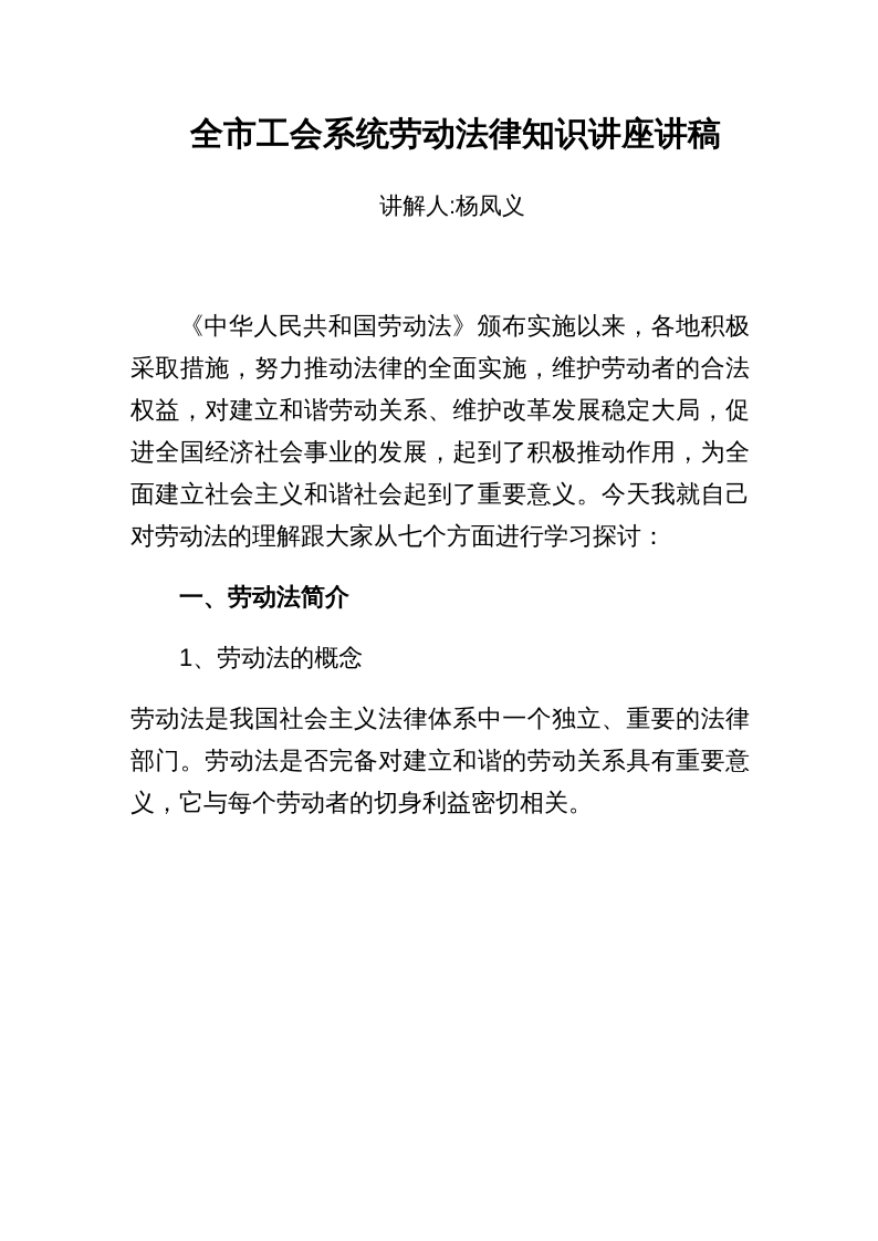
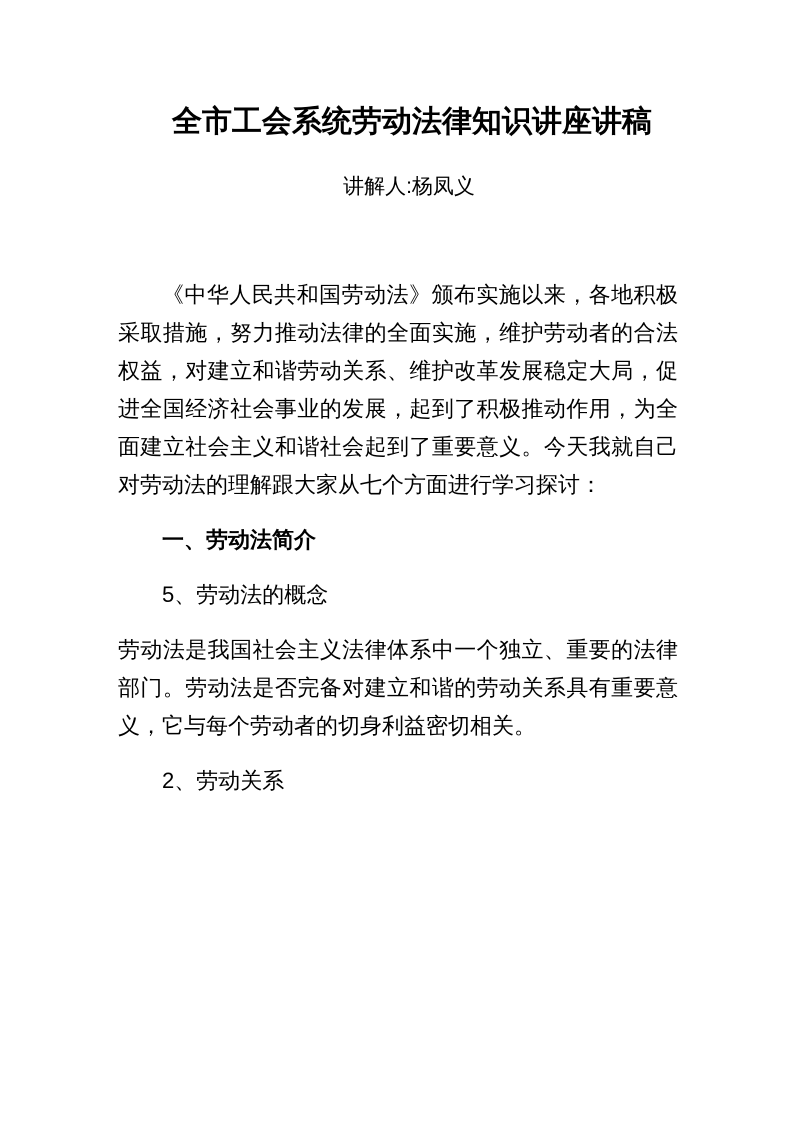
  全市工会系统劳动法律知识讲座讲稿
  讲解人:杨凤义
  《中华人民共和国劳动法》颁布实施以来，各地积极采取措施，努力推动法律的全面实施，维护劳动者的合法权益，对建立和谐劳动关系、维护改革发展稳定大局，促进全国经济社会事业的发展，起到了积极推动作用，为全面建立社会主义和谐社会起到了重要意义。今天我就自己对劳动法的理解跟大家从七个方面进行学习探讨：
  一、劳动法简介
- 1、劳动法的概念
+ 5、劳动法的概念
  劳动法是我国社会主义法律体系中一个独立、重要的法律部门。劳动法是否完备对建立和谐的劳动关系具有重要意义，它与每个劳动者的切身利益密切相关。
+ 2、劳动关系
